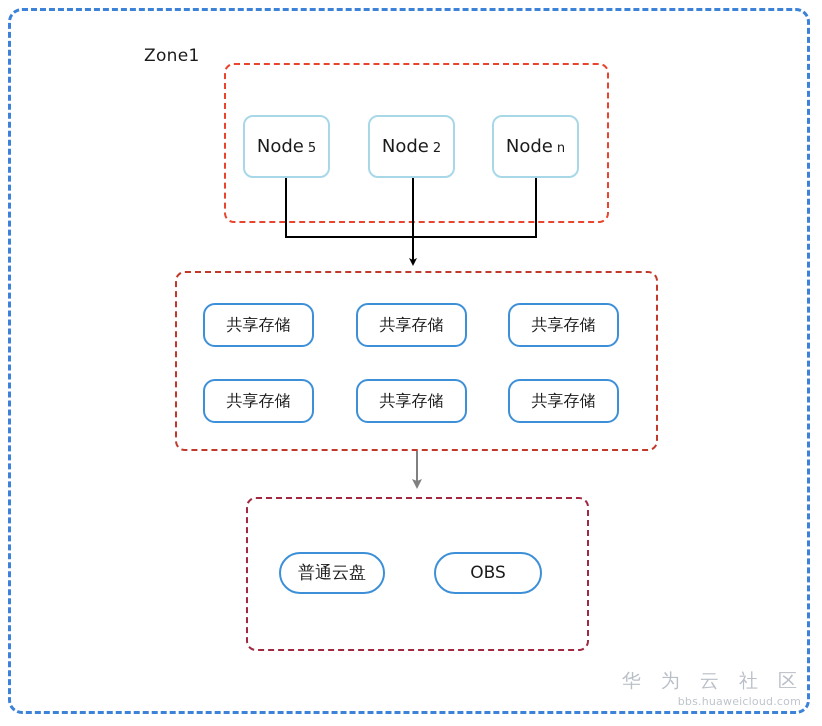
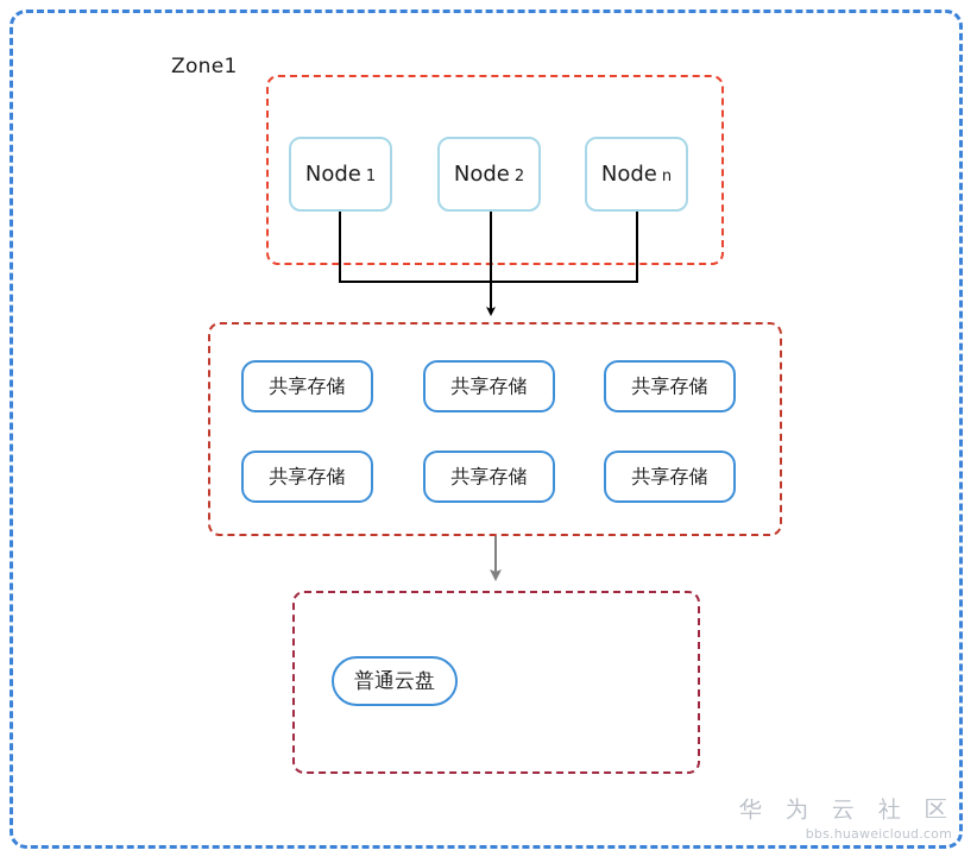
  Zone1
  Node
- 5
+ 1
  Node
  2
  Node
  n
  共享存储
  共享存储
  共享存储
  共享存储
  共享存储
  共享存储
  普通云盘
- OBS
  华 为 云 社 区
  bbs.huaweicloud.com
